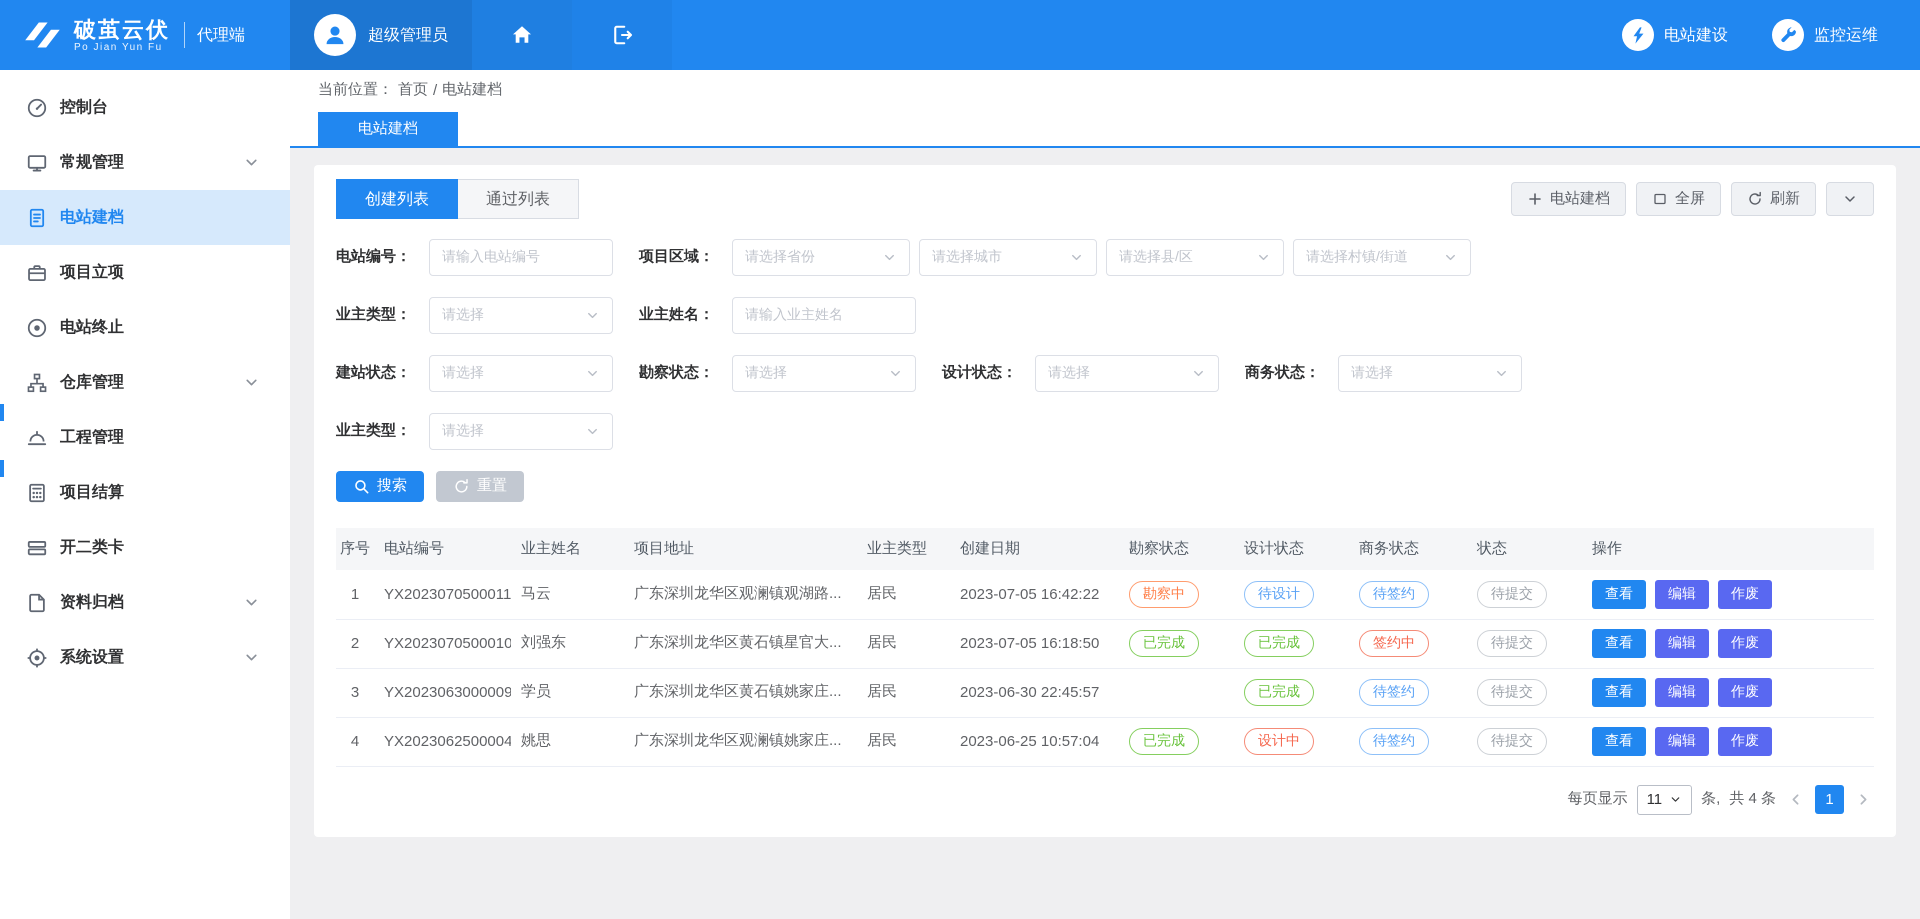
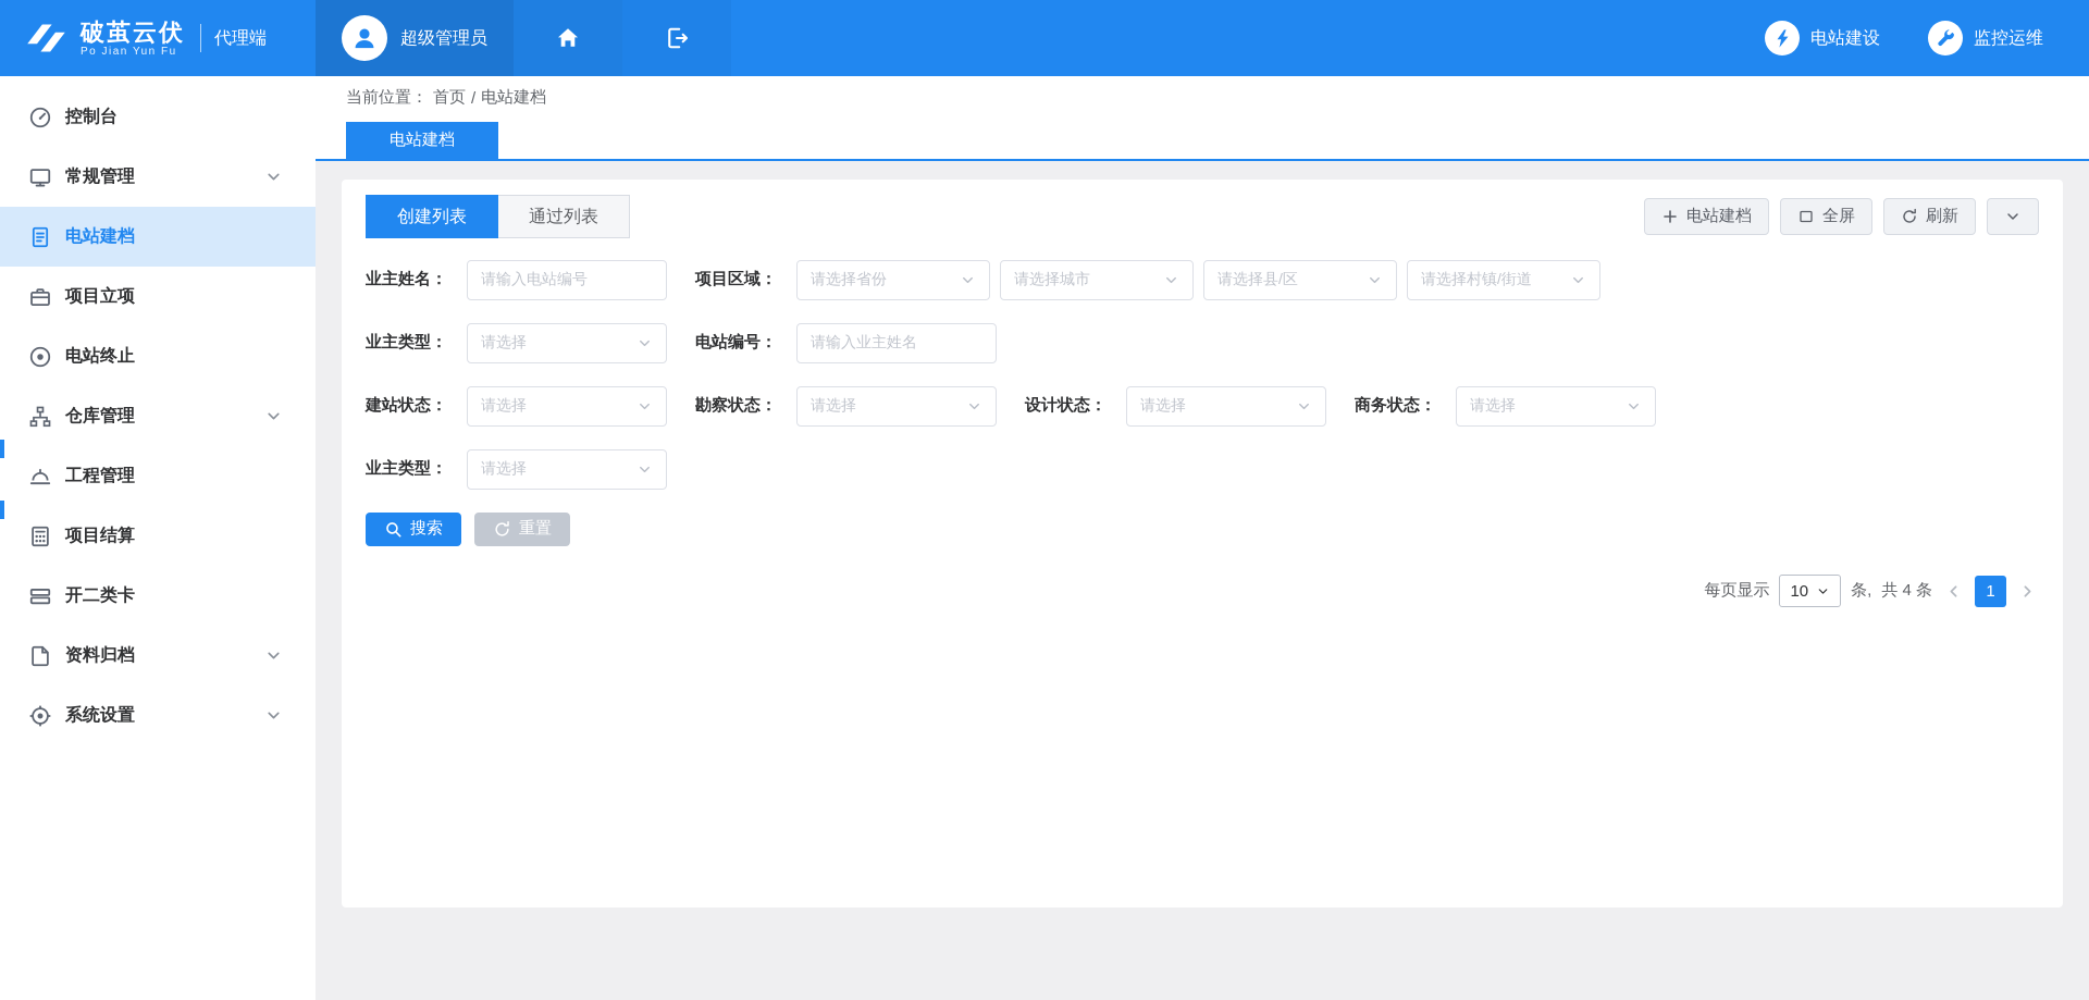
  破茧云伏
  Po Jian Yun Fu
  代理端
  超级管理员
  电站建设
  监控运维
  控制台
  常规管理
  电站建档
  项目立项
  电站终止
  仓库管理
  工程管理
  项目结算
  开二类卡
  资料归档
  系统设置
  当前位置：
  首页
  /
  电站建档
  电站建档
  创建列表
  通过列表
  电站建档
  全屏
  刷新
- 电站编号：
+ 业主姓名：
  请输入电站编号
  项目区域：
  请选择省份
  请选择城市
  请选择县/区
  请选择村镇/街道
  业主类型：
  请选择
- 业主姓名：
+ 电站编号：
  请输入业主姓名
  建站状态：
  请选择
  勘察状态：
  请选择
  设计状态：
  请选择
  商务状态：
  请选择
  业主类型：
  请选择
  搜索
  重置
- 序号	电站编号	业主姓名	项目地址	业主类型	创建日期	勘察状态	设计状态	商务状态	状态	操作
- 1	YX2023070500011	马云	广东深圳龙华区观澜镇观湖路...	居民	2023-07-05 16:42:22	勘察中	待设计	待签约	待提交	查看 编辑 作废
- 2	YX2023070500010	刘强东	广东深圳龙华区黄石镇星官大...	居民	2023-07-05 16:18:50	已完成	已完成	签约中	待提交	查看 编辑 作废
- 3	YX2023063000009	学员	广东深圳龙华区黄石镇姚家庄...	居民	2023-06-30 22:45:57		已完成	待签约	待提交	查看 编辑 作废
- 4	YX2023062500004	姚思	广东深圳龙华区观澜镇姚家庄...	居民	2023-06-25 10:57:04	已完成	设计中	待签约	待提交	查看 编辑 作废
  每页显示
- 11
+ 10
  条,
  共 4 条
  1
